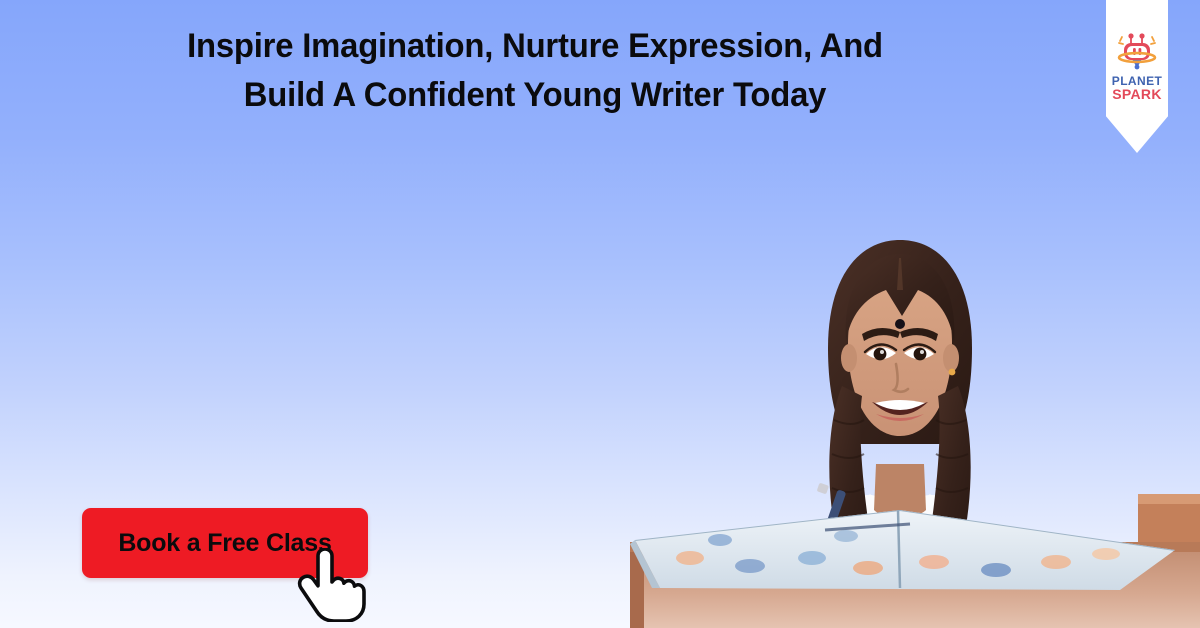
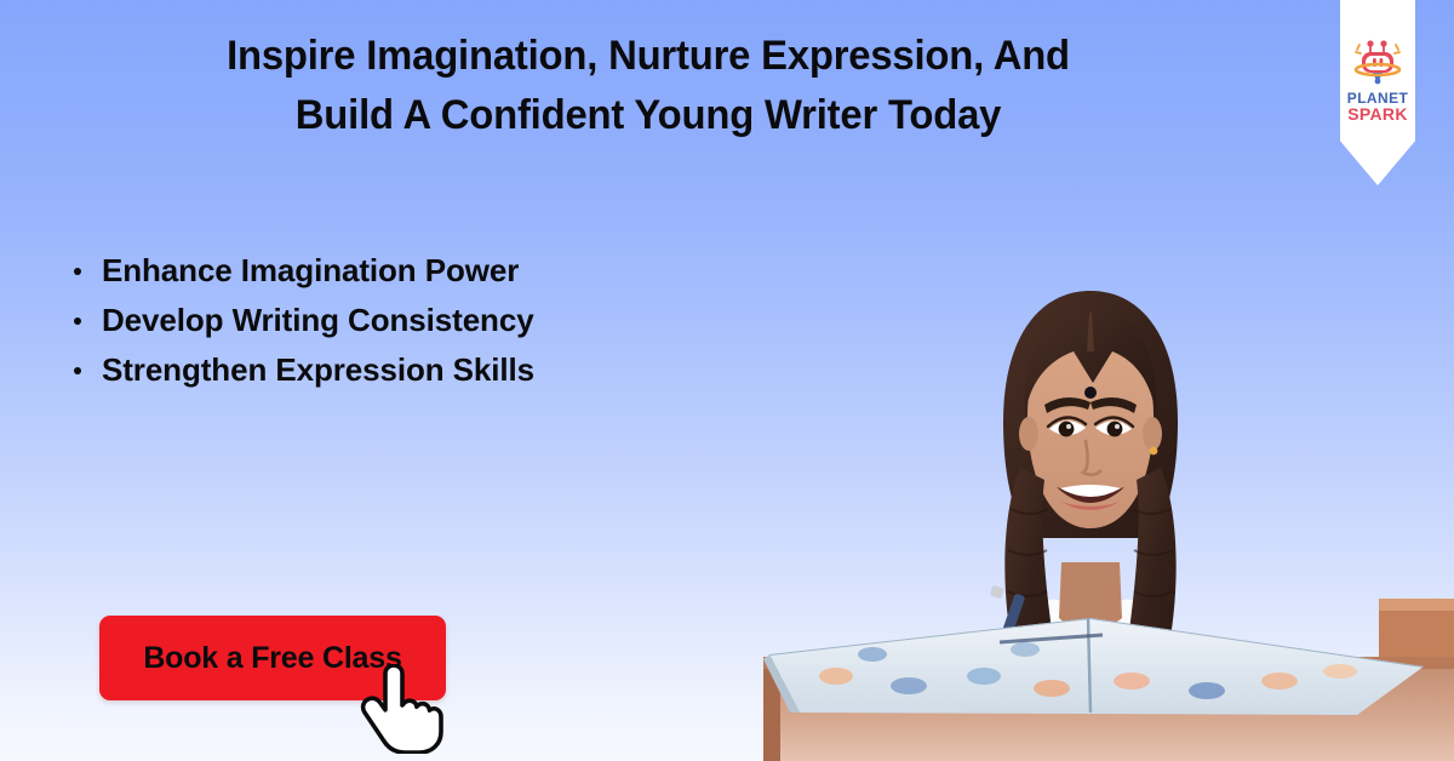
  Inspire Imagination, Nurture Expression, And
  Build A Confident Young Writer Today
+ Enhance Imagination Power
+ Develop Writing Consistency
+ Strengthen Expression Skills
  Book a Free Class
  PLANET
  SPARK
